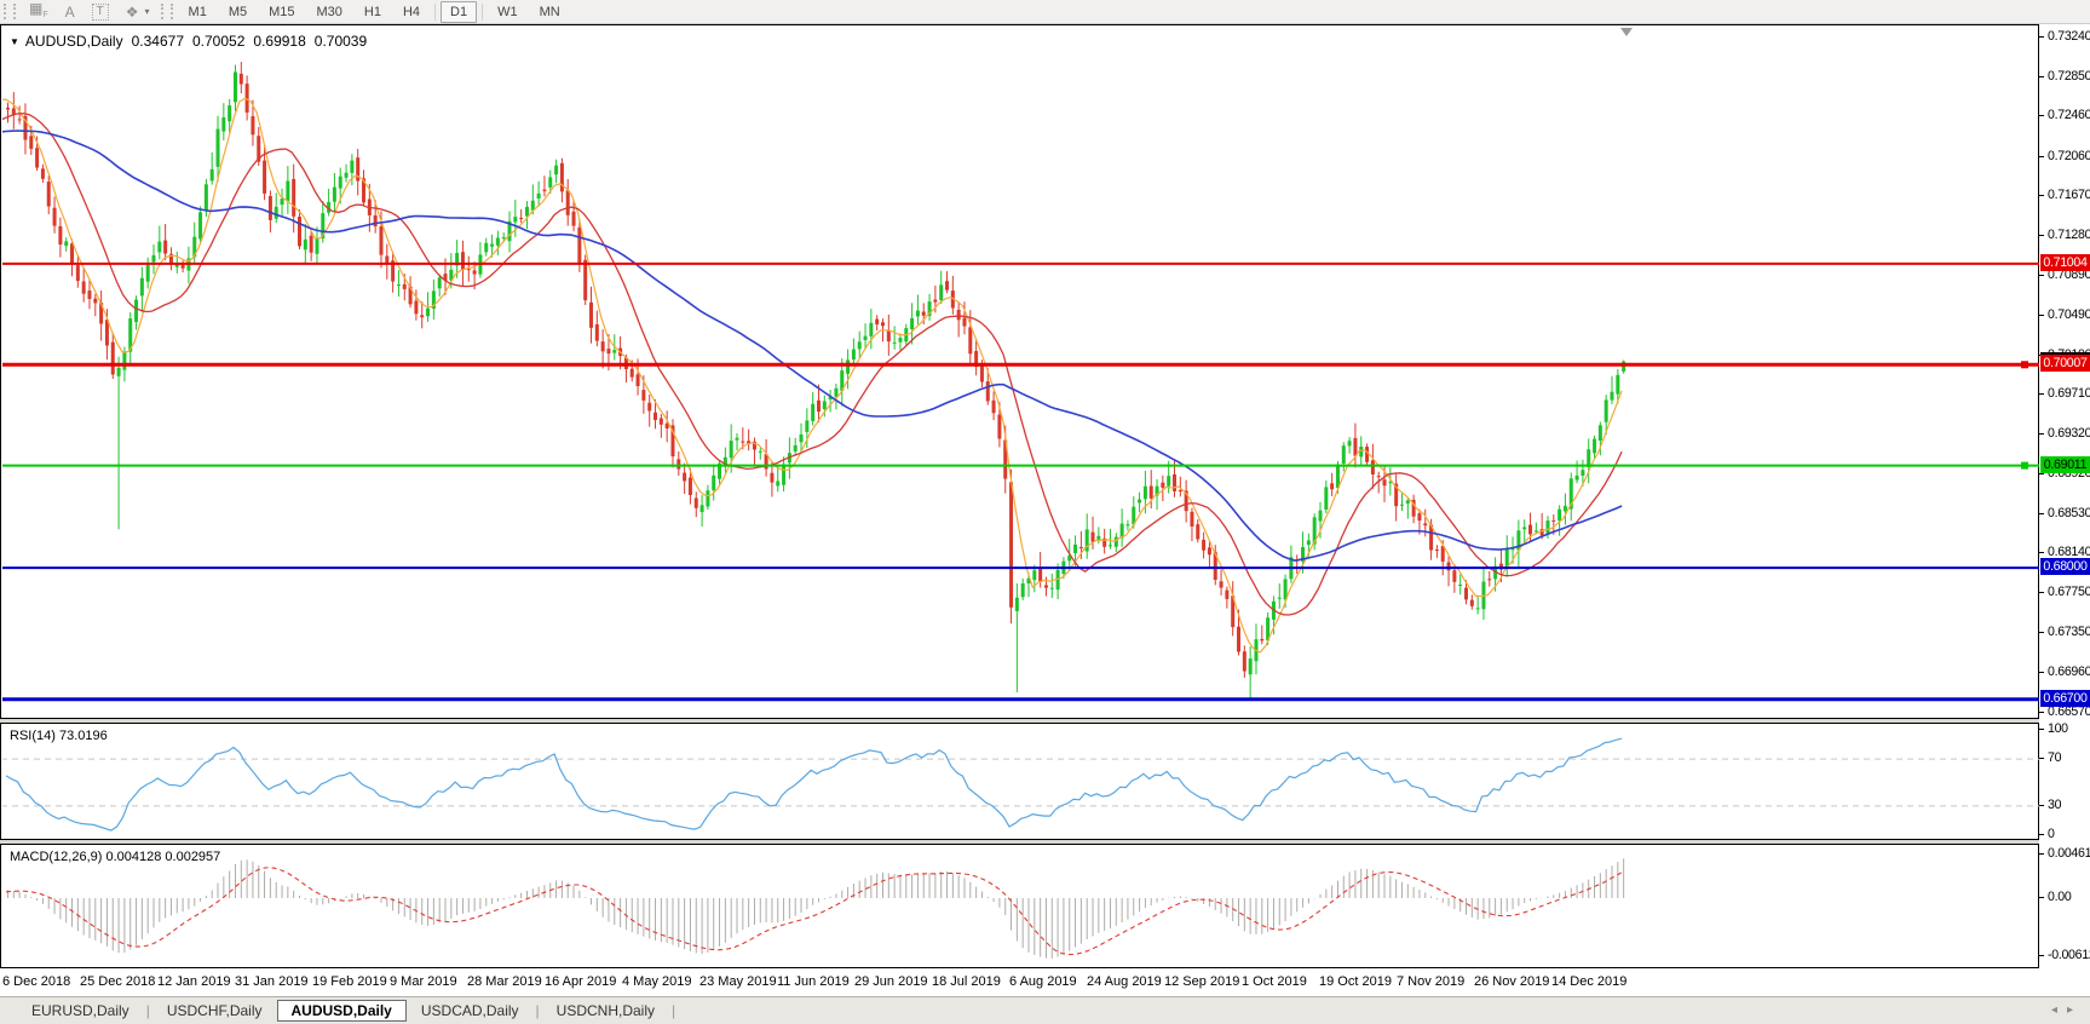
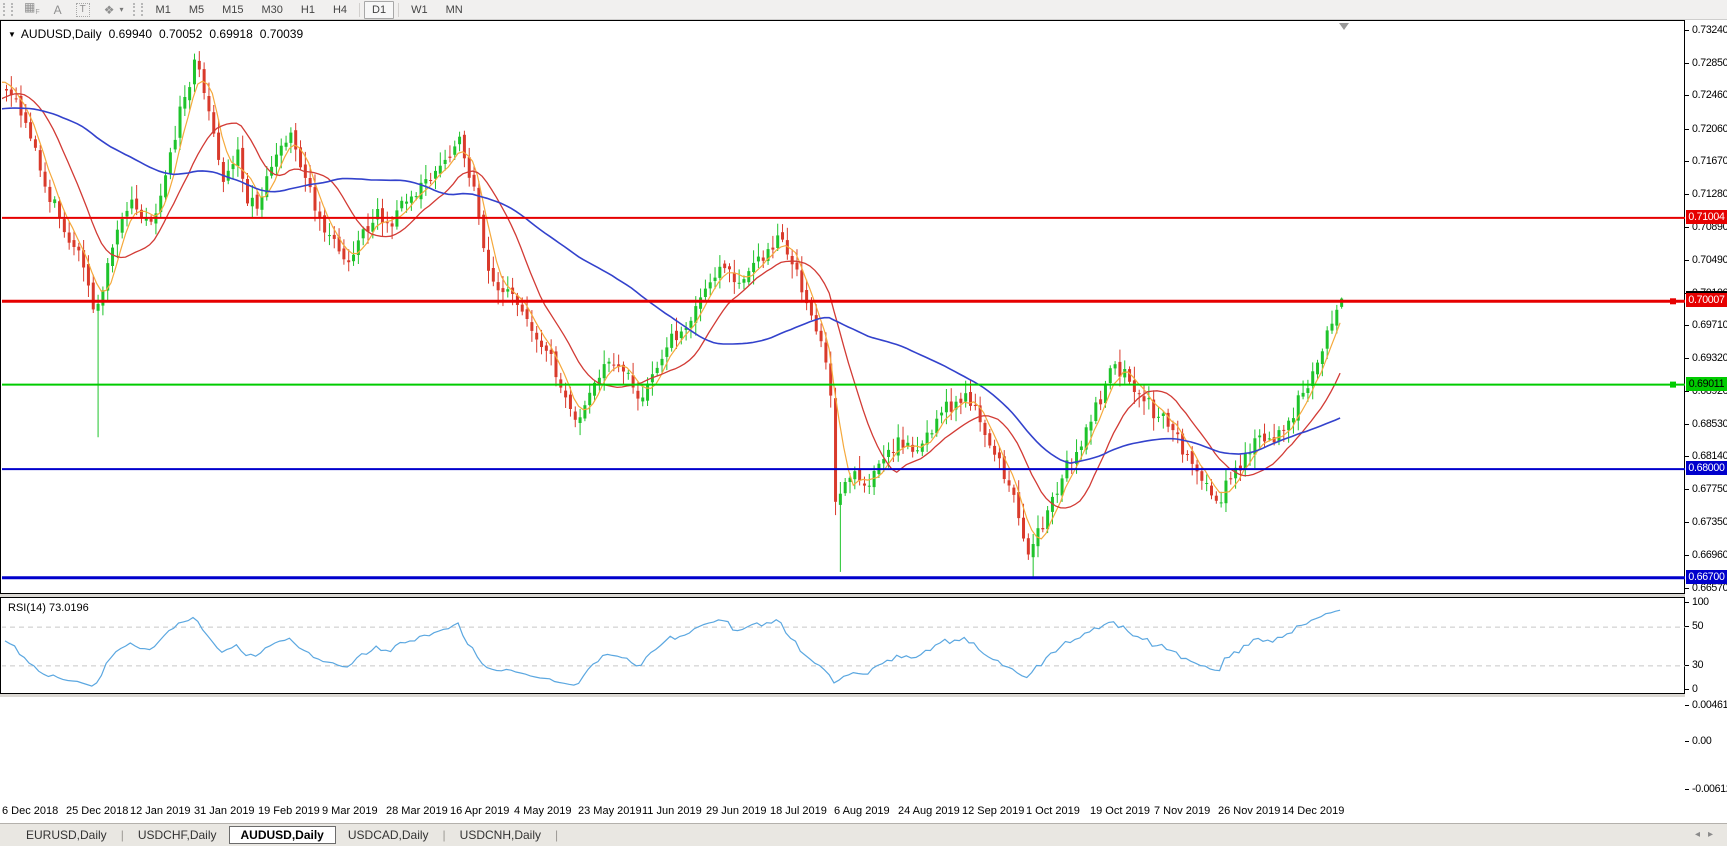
  A
  T
  ❖
  ▾
  M1
  M5
  M15
  M30
  H1
  H4
  D1
  W1
  MN
- ▼ AUDUSD,Daily 0.34677 0.70052 0.69918 0.70039
+ ▼ AUDUSD,Daily 0.69940 0.70052 0.69918 0.70039
  RSI(14) 73.0196
- MACD(12,26,9) 0.004128 0.002957
  0.73240
  0.72850
  0.72460
  0.72060
  0.71670
  0.71280
  0.70890
  0.70490
  0.69710
  0.69320
  0.68920
  0.68530
  0.68140
  0.67750
  0.67350
  0.66960
  0.66570
  100
- 70
+ 50
  30
  0
  0.00461
  0.00
  -0.0061
  0.71004
  0.70007
  0.69011
  0.68000
  0.66700
  6 Dec 2018
  25 Dec 2018
  12 Jan 2019
  31 Jan 2019
  19 Feb 2019
  9 Mar 2019
  28 Mar 2019
  16 Apr 2019
  4 May 2019
  23 May 2019
  11 Jun 2019
  29 Jun 2019
  18 Jul 2019
  6 Aug 2019
  24 Aug 2019
  12 Sep 2019
  1 Oct 2019
  19 Oct 2019
  7 Nov 2019
  26 Nov 2019
  14 Dec 2019
  EURUSD,Daily
  |
  USDCHF,Daily
  AUDUSD,Daily
  USDCAD,Daily
  |
  USDCNH,Daily
  |
  ◂▸
